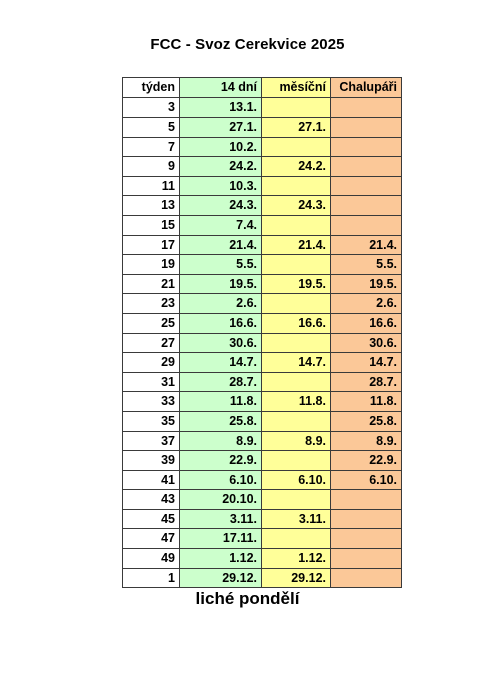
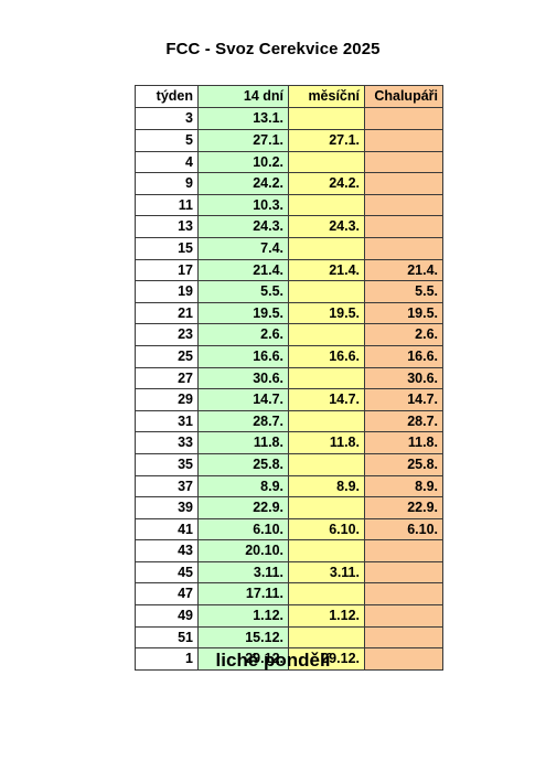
  FCC - Svoz Cerekvice 2025
  týden	14 dní	měsíční	Chalupáři
  3	13.1.
  5	27.1.	27.1.
- 7	10.2.
+ 4	10.2.
  9	24.2.	24.2.
  11	10.3.
  13	24.3.	24.3.
  15	7.4.
  17	21.4.	21.4.	21.4.
  19	5.5.		5.5.
  21	19.5.	19.5.	19.5.
  23	2.6.		2.6.
  25	16.6.	16.6.	16.6.
  27	30.6.		30.6.
  29	14.7.	14.7.	14.7.
  31	28.7.		28.7.
  33	11.8.	11.8.	11.8.
  35	25.8.		25.8.
  37	8.9.	8.9.	8.9.
  39	22.9.		22.9.
  41	6.10.	6.10.	6.10.
  43	20.10.
  45	3.11.	3.11.
  47	17.11.
  49	1.12.	1.12.
+ 51	15.12.
  1	29.12.	29.12.
  liché pondělí
